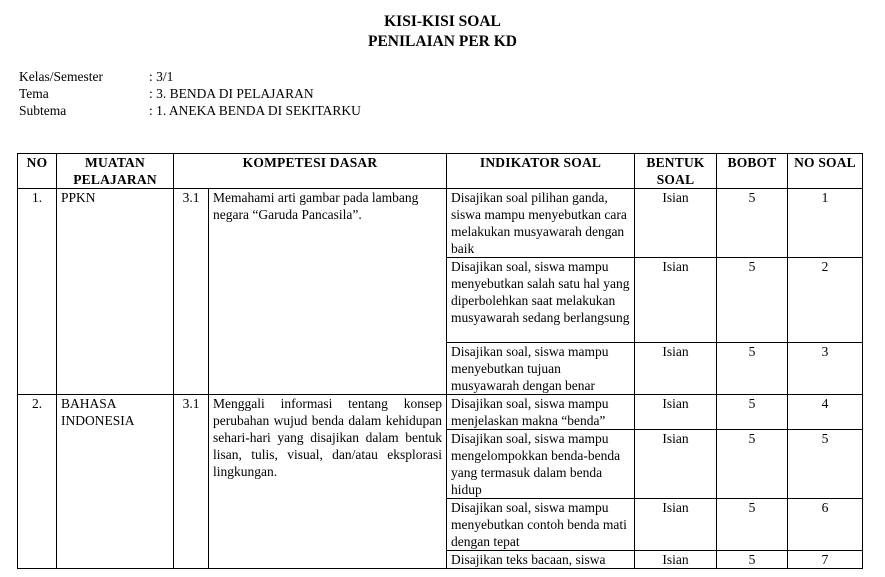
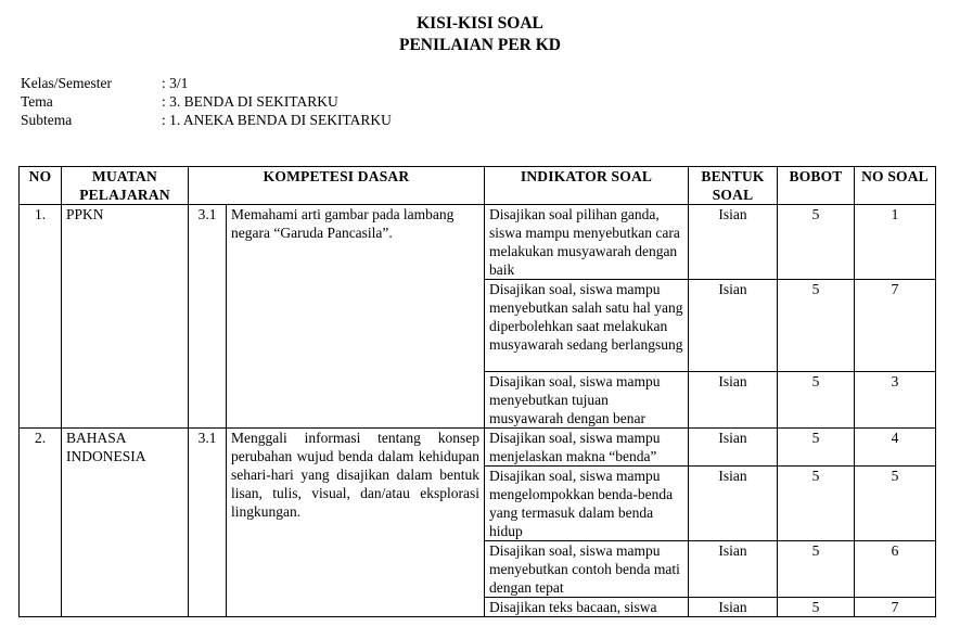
  KISI-KISI SOAL
  PENILAIAN PER KD
  Kelas/Semester
  : 3/1
  Tema
- : 3. BENDA DI PELAJARAN
+ : 3. BENDA DI SEKITARKU
  Subtema
  : 1. ANEKA BENDA DI SEKITARKU
  NO	MUATAN PELAJARAN	KOMPETESI DASAR	INDIKATOR SOAL	BENTUK SOAL	BOBOT	NO SOAL
  1.	PPKN	3.1	Memahami arti gambar pada lambang negara “Garuda Pancasila”.	Disajikan soal pilihan ganda, siswa mampu menyebutkan cara melakukan musyawarah dengan baik	Isian	5	1
- Disajikan soal, siswa mampu menyebutkan salah satu hal yang diperbolehkan saat melakukan musyawarah sedang berlangsung	Isian	5	2
+ Disajikan soal, siswa mampu menyebutkan salah satu hal yang diperbolehkan saat melakukan musyawarah sedang berlangsung	Isian	5	7
  Disajikan soal, siswa mampu menyebutkan tujuan musyawarah dengan benar	Isian	5	3
  2.	BAHASA INDONESIA	3.1	Menggali informasi tentang konsep perubahan wujud benda dalam kehidupan sehari-hari yang disajikan dalam bentuk lisan, tulis, visual, dan/atau eksplorasi lingkungan.	Disajikan soal, siswa mampu menjelaskan makna “benda”	Isian	5	4
  Disajikan soal, siswa mampu mengelompokkan benda-benda yang termasuk dalam benda hidup	Isian	5	5
  Disajikan soal, siswa mampu menyebutkan contoh benda mati dengan tepat	Isian	5	6
  Disajikan teks bacaan, siswa	Isian	5	7
